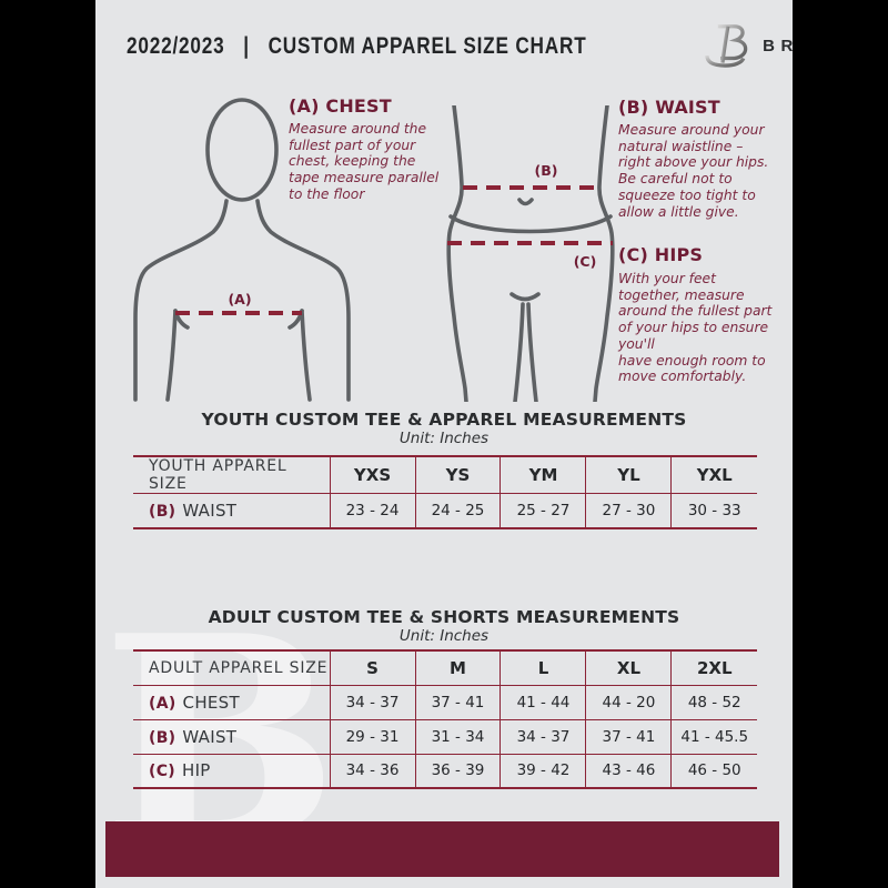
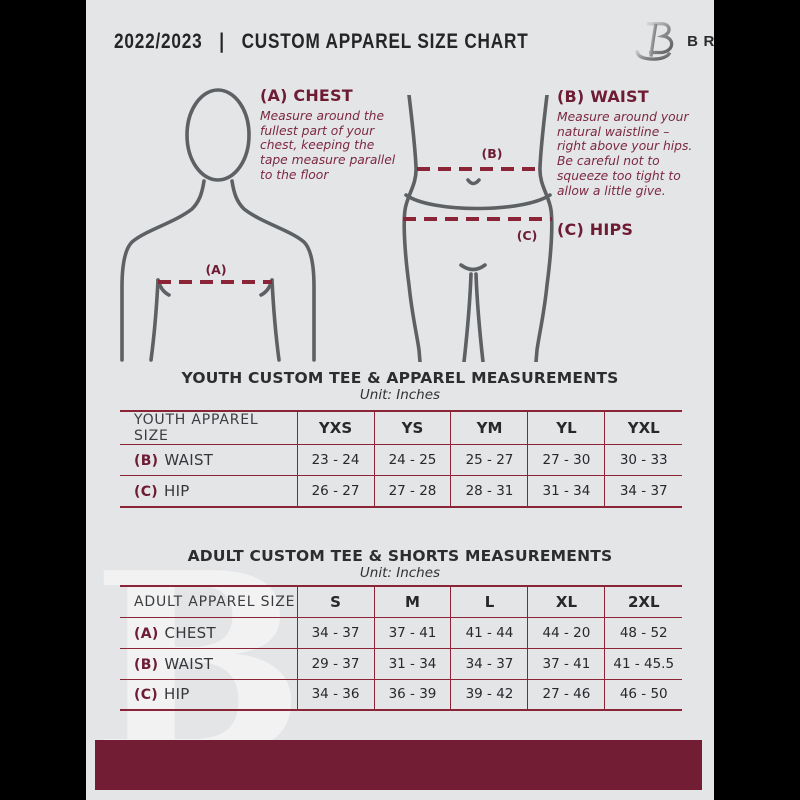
  B
  2022/2023 | CUSTOM APPAREL SIZE CHART
  (A)
  (B)
  (C)
  (A) CHEST
  Measure around the
  fullest part of your
  chest, keeping the
  tape measure parallel
  to the floor
  (B) WAIST
  Measure around your
  natural waistline –
  right above your hips.
  Be careful not to
  squeeze too tight to
  allow a little give.
  (C) HIPS
- With your feet
- together, measure
- around the fullest part
- of your hips to ensure
- you'll
- have enough room to
- move comfortably.
  YOUTH CUSTOM TEE & APPAREL MEASUREMENTS
  Unit: Inches
  YOUTH APPAREL SIZE	YXS	YS	YM	YL	YXL
  (B) WAIST	23 - 24	24 - 25	25 - 27	27 - 30	30 - 33
+ (C) HIP	26 - 27	27 - 28	28 - 31	31 - 34	34 - 37
  ADULT CUSTOM TEE & SHORTS MEASUREMENTS
  Unit: Inches
  ADULT APPAREL SIZE	S	M	L	XL	2XL
  (A) CHEST	34 - 37	37 - 41	41 - 44	44 - 20	48 - 52
- (B) WAIST	29 - 31	31 - 34	34 - 37	37 - 41	41 - 45.5
+ (B) WAIST	29 - 37	31 - 34	34 - 37	37 - 41	41 - 45.5
- (C) HIP	34 - 36	36 - 39	39 - 42	43 - 46	46 - 50
+ (C) HIP	34 - 36	36 - 39	39 - 42	27 - 46	46 - 50
